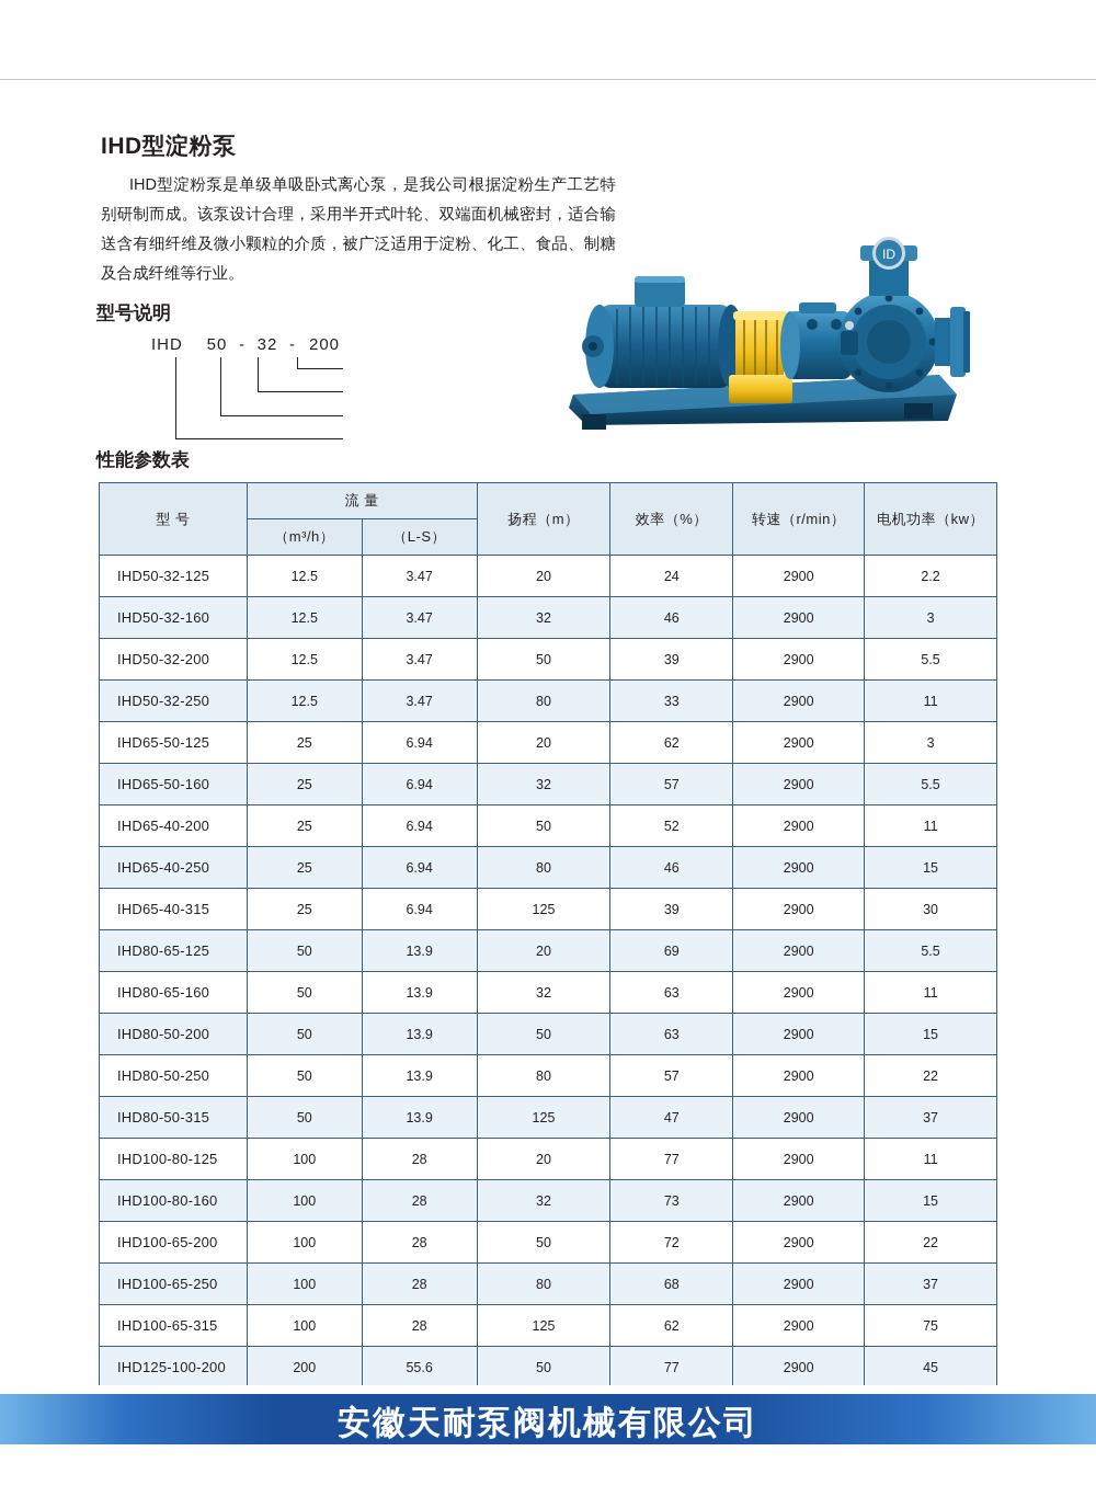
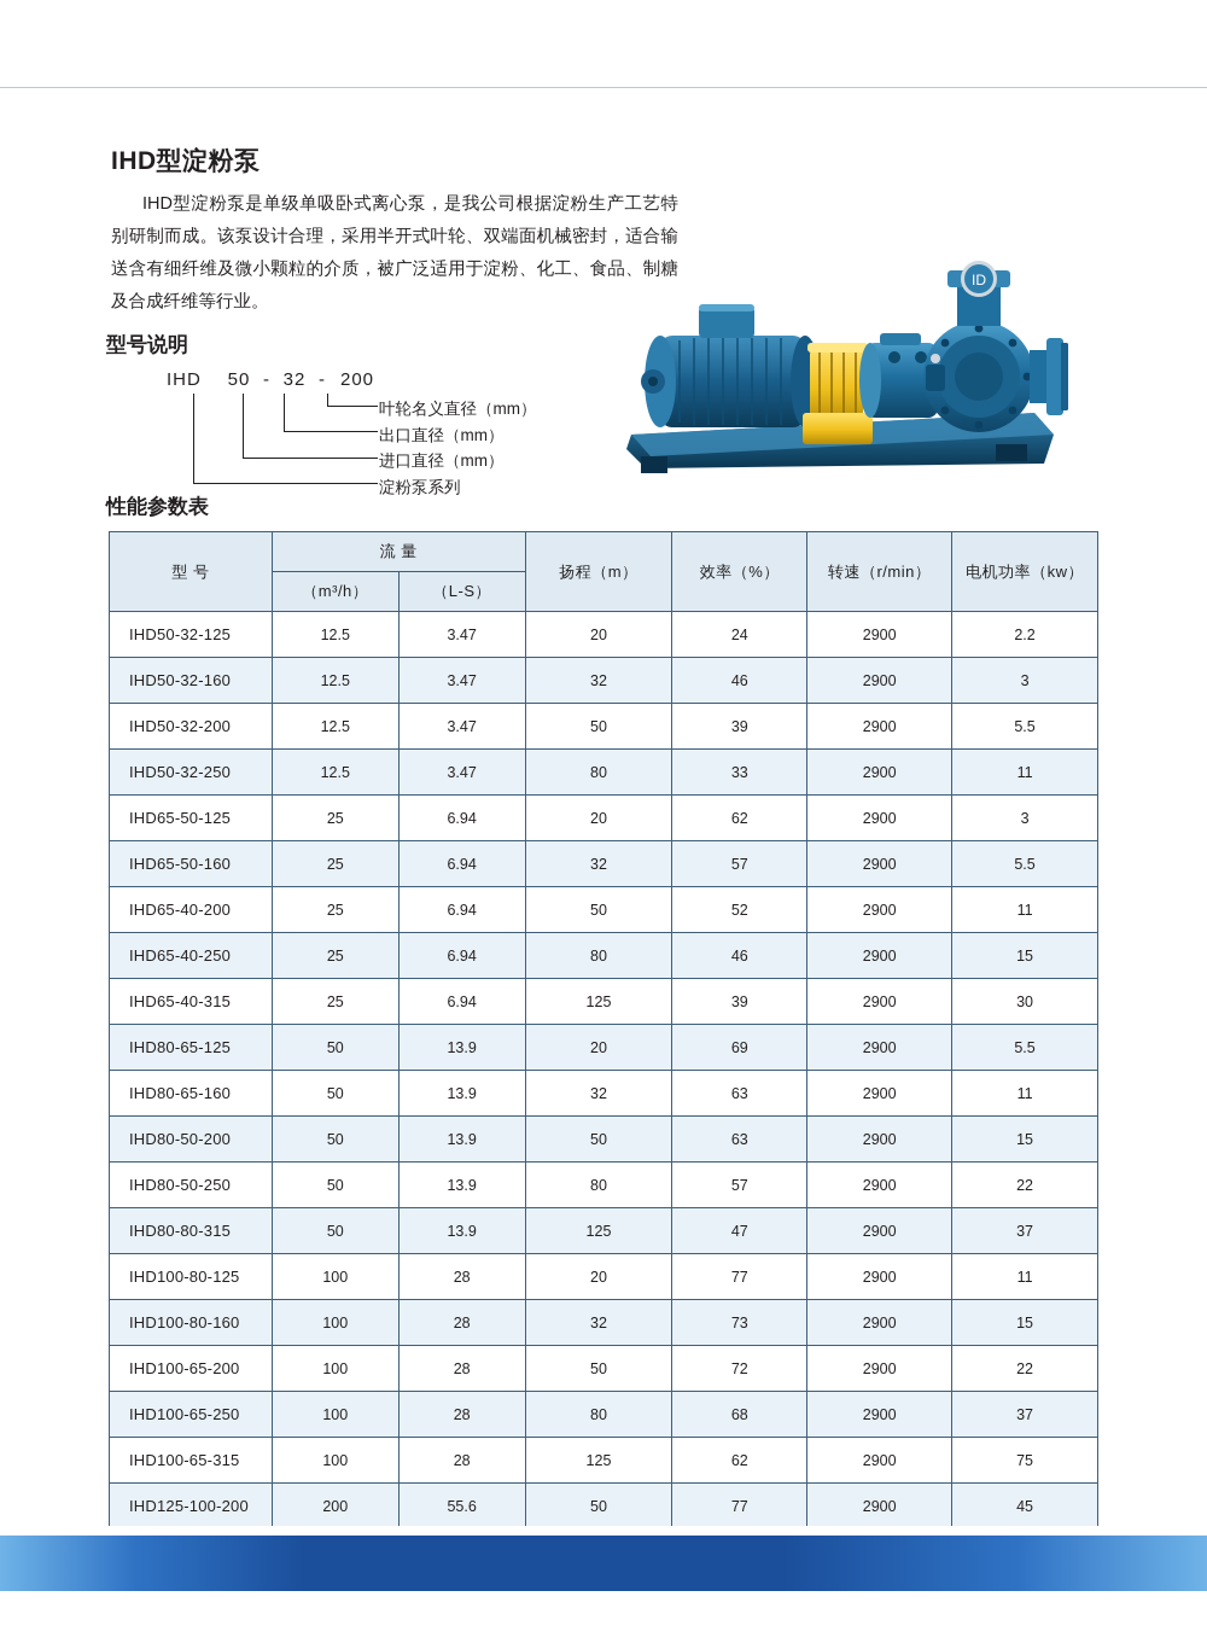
  IHD型淀粉泵
  IHD型淀粉泵是单级单吸卧式离心泵，是我公司根据淀粉生产工艺特别研制而成。该泵设计合理，采用半开式叶轮、双端面机械密封，适合输送含有细纤维及微小颗粒的介质，被广泛适用于淀粉、化工、食品、制糖及合成纤维等行业。
  型号说明
  IHD 50 - 32 - 200
+ 叶轮名义直径（mm）
+ 出口直径（mm）
+ 进口直径（mm）
+ 淀粉泵系列
  ID
  性能参数表
  型 号	流 量	扬程（m）	效率（%）	转速（r/min）	电机功率（kw）
  （m³/h）	（L-S）
  IHD50-32-125	12.5	3.47	20	24	2900	2.2
  IHD50-32-160	12.5	3.47	32	46	2900	3
  IHD50-32-200	12.5	3.47	50	39	2900	5.5
  IHD50-32-250	12.5	3.47	80	33	2900	11
  IHD65-50-125	25	6.94	20	62	2900	3
  IHD65-50-160	25	6.94	32	57	2900	5.5
  IHD65-40-200	25	6.94	50	52	2900	11
  IHD65-40-250	25	6.94	80	46	2900	15
  IHD65-40-315	25	6.94	125	39	2900	30
  IHD80-65-125	50	13.9	20	69	2900	5.5
  IHD80-65-160	50	13.9	32	63	2900	11
  IHD80-50-200	50	13.9	50	63	2900	15
  IHD80-50-250	50	13.9	80	57	2900	22
- IHD80-50-315	50	13.9	125	47	2900	37
+ IHD80-80-315	50	13.9	125	47	2900	37
  IHD100-80-125	100	28	20	77	2900	11
  IHD100-80-160	100	28	32	73	2900	15
  IHD100-65-200	100	28	50	72	2900	22
  IHD100-65-250	100	28	80	68	2900	37
  IHD100-65-315	100	28	125	62	2900	75
  IHD125-100-200	200	55.6	50	77	2900	45
- 安徽天耐泵阀机械有限公司
